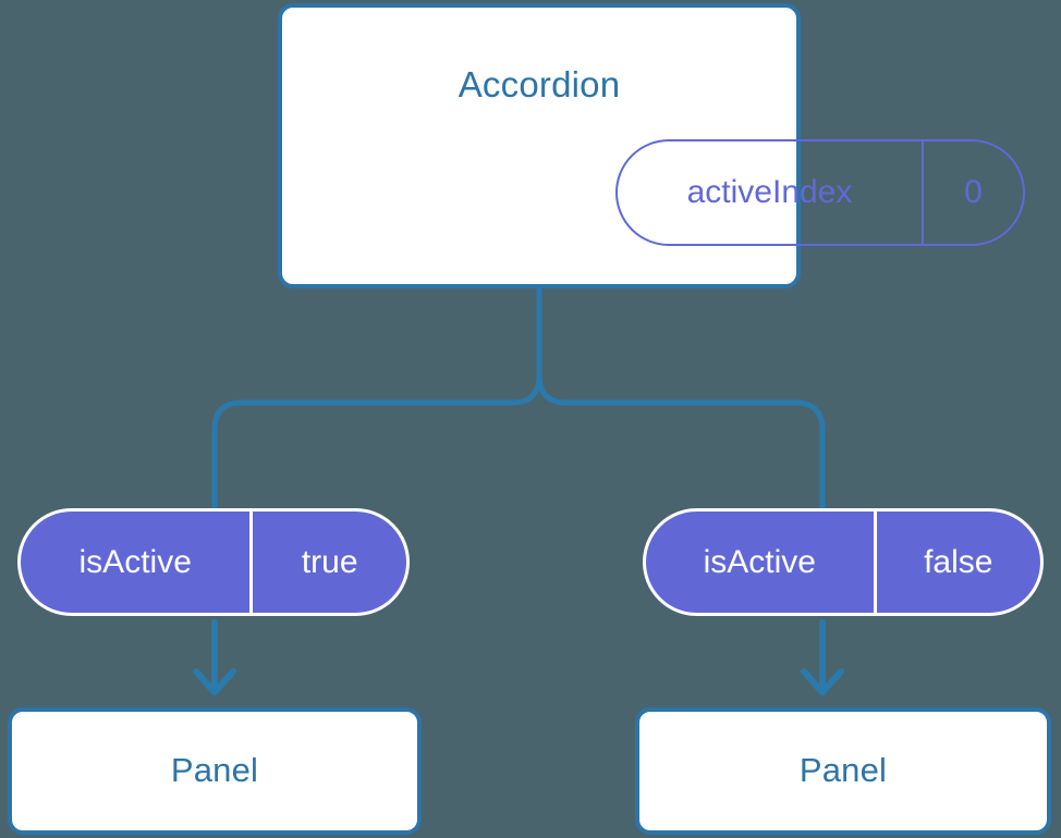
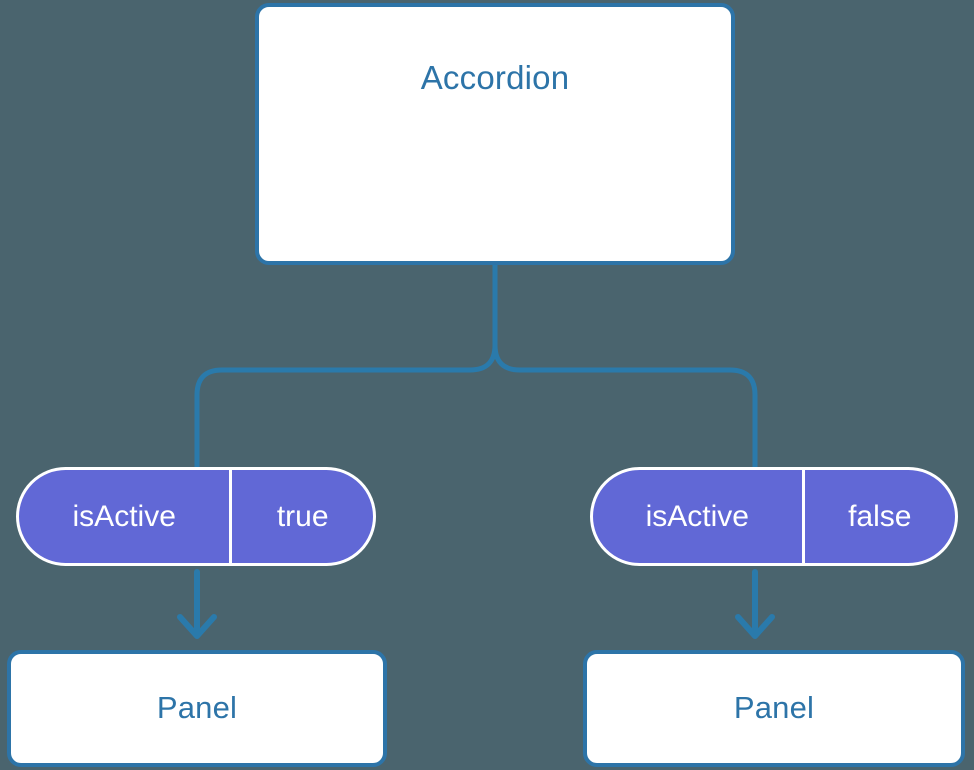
  Accordion
- activeIndex
- 0
  isActive
  true
  Panel
  isActive
  false
  Panel
